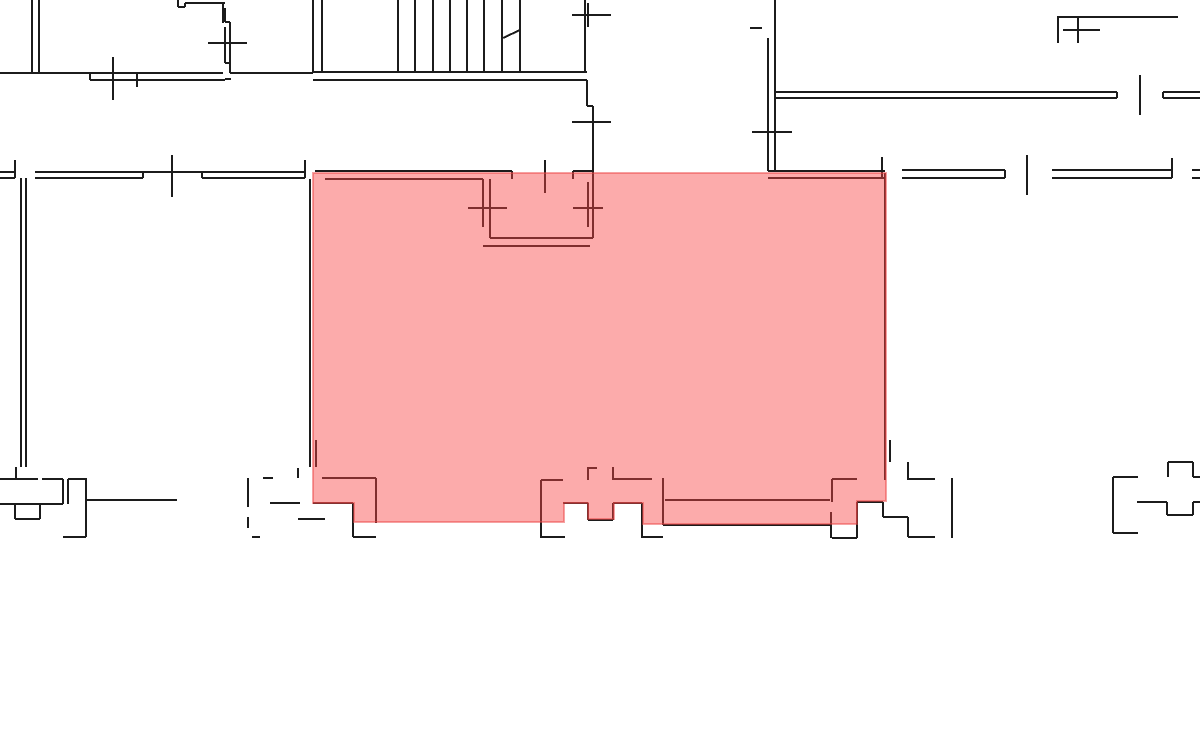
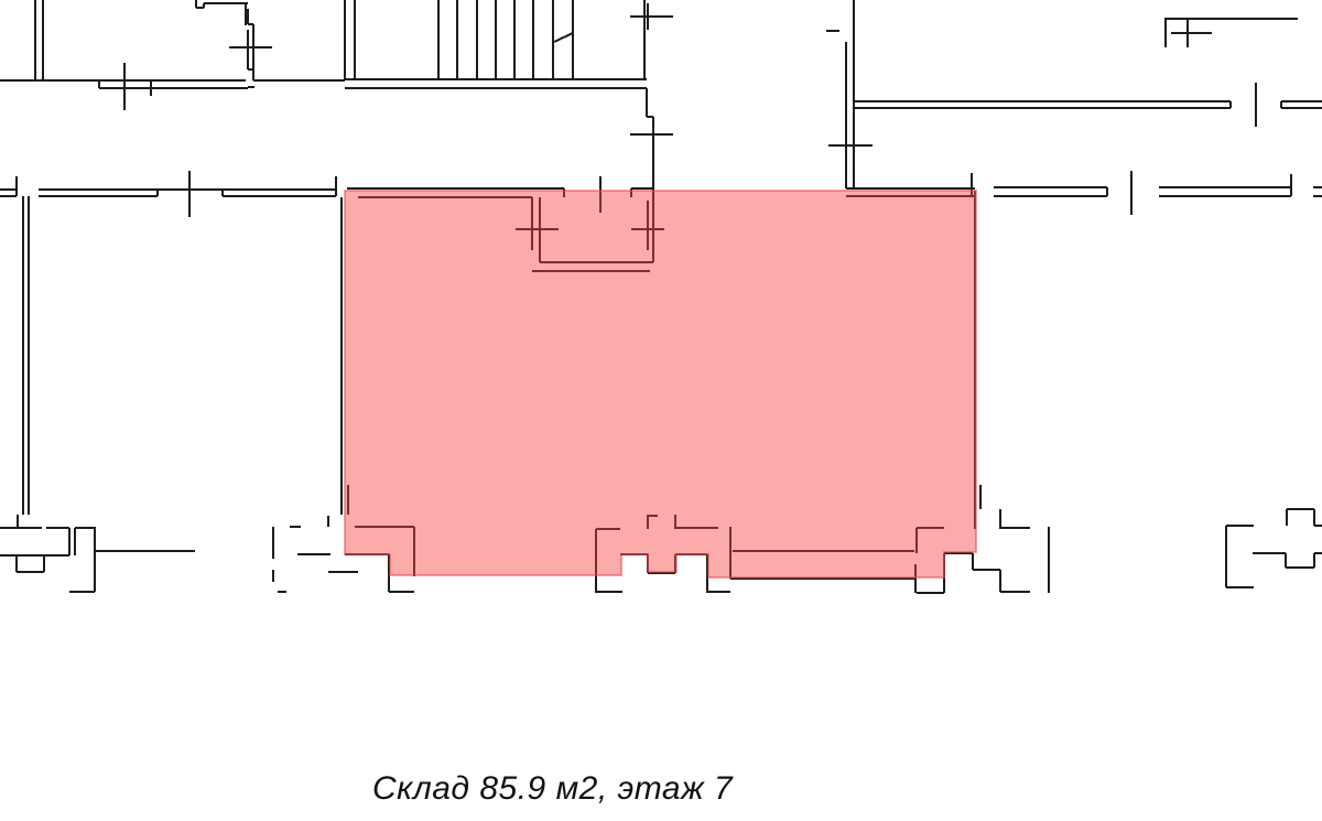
+ Склад 85.9 м2, этаж 7
